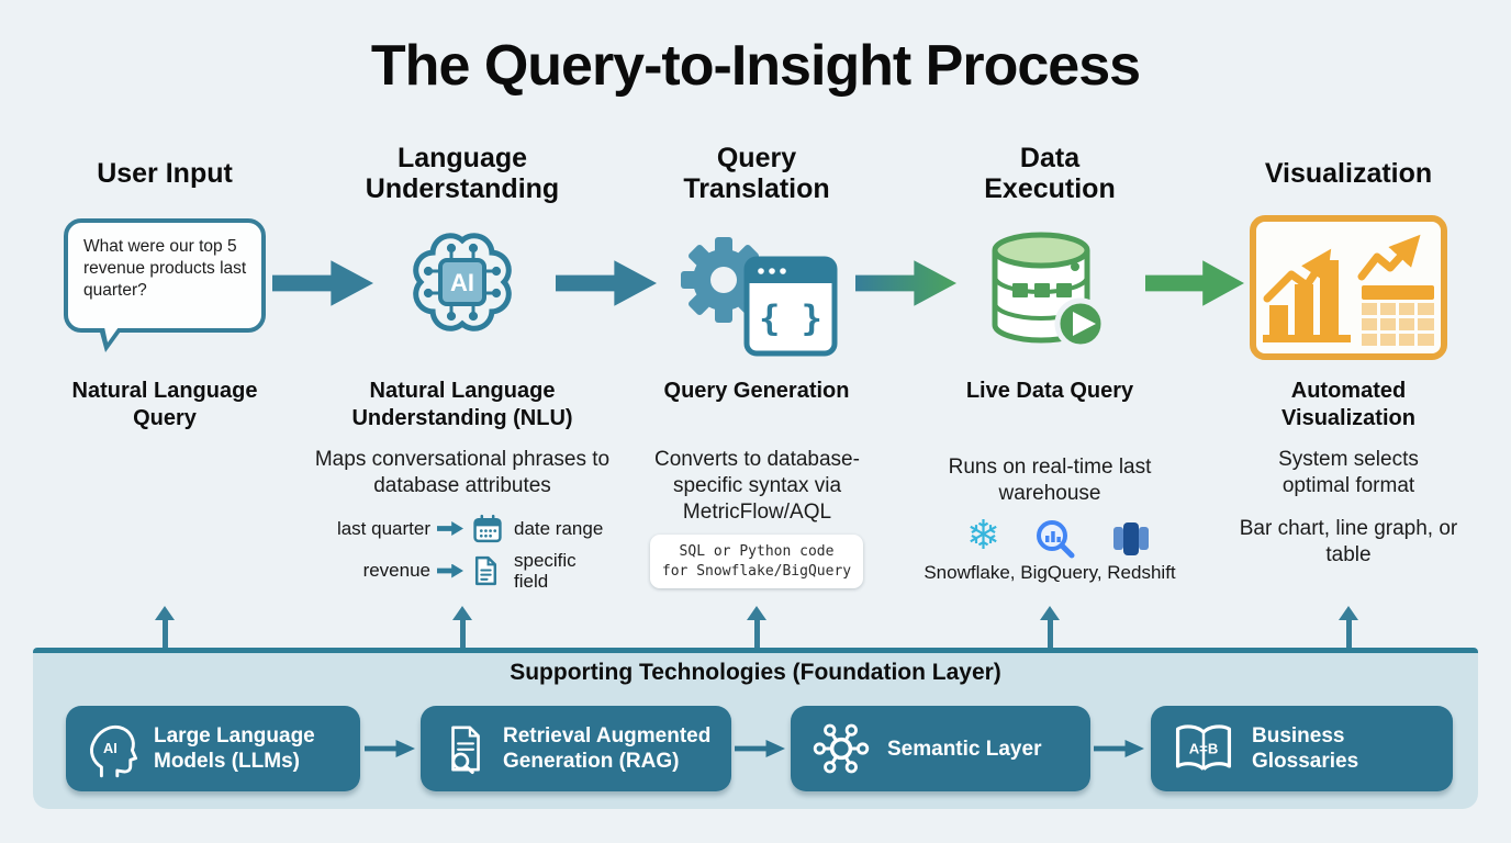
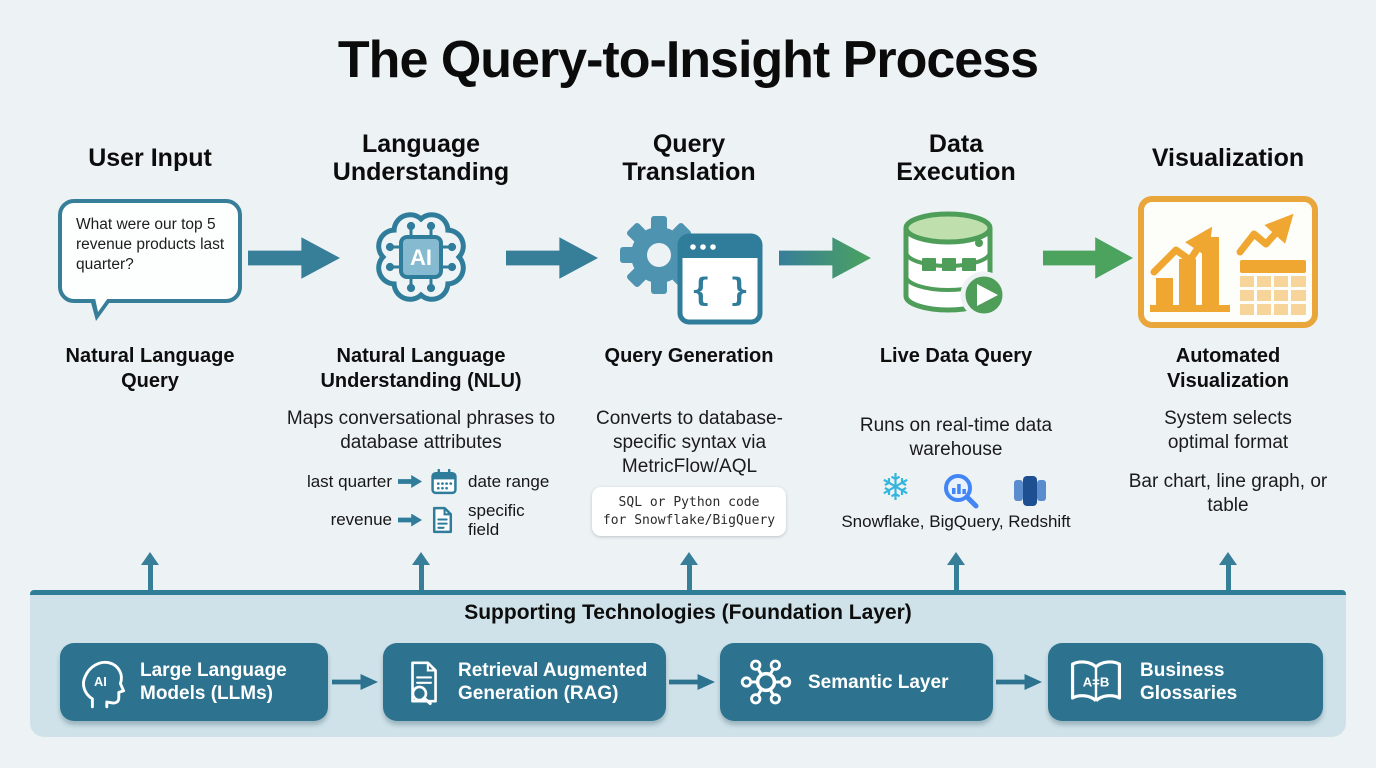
  The Query-to-Insight Process
  User Input
  Language Understanding
  Query Translation
  Data Execution
  Visualization
  What were our top 5 revenue products last quarter?
  AI
  { }
  Natural Language Query
  Natural Language Understanding (NLU)
  Query Generation
  Live Data Query
  Automated Visualization
  Maps conversational phrases to database attributes
  Converts to database-specific syntax via MetricFlow/AQL
- Runs on real-time last warehouse
+ Runs on real-time data warehouse
  System selects optimal format
  Bar chart, line graph, or table
  last quarter
  date range
  revenue
  specific field
  SQL or Python code
  for Snowflake/BigQuery
  ❄
  Snowflake, BigQuery, Redshift
  Supporting Technologies (Foundation Layer)
  AI
  Large Language Models (LLMs)
  Retrieval Augmented Generation (RAG)
  Semantic Layer
  A=B
  Business Glossaries
